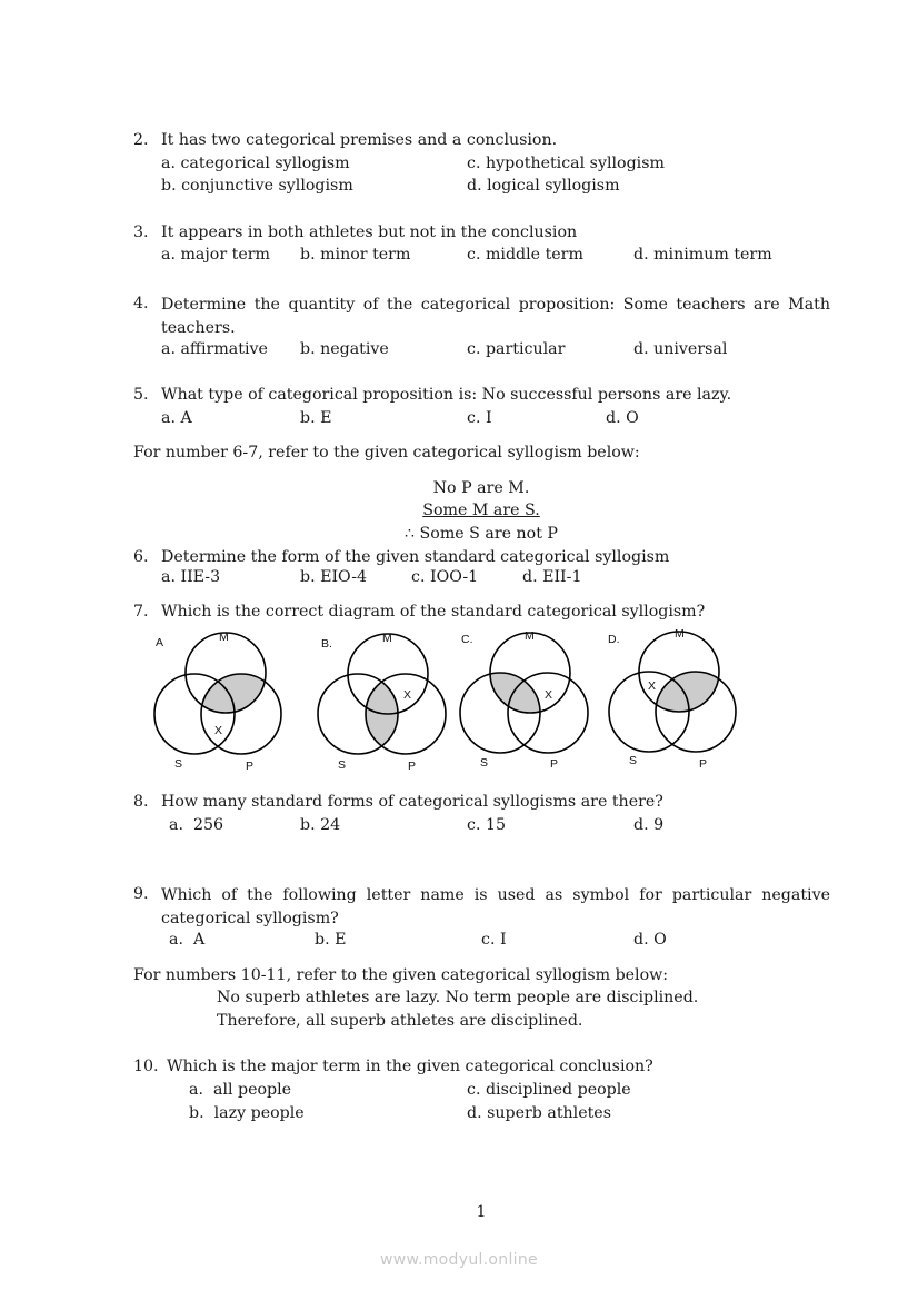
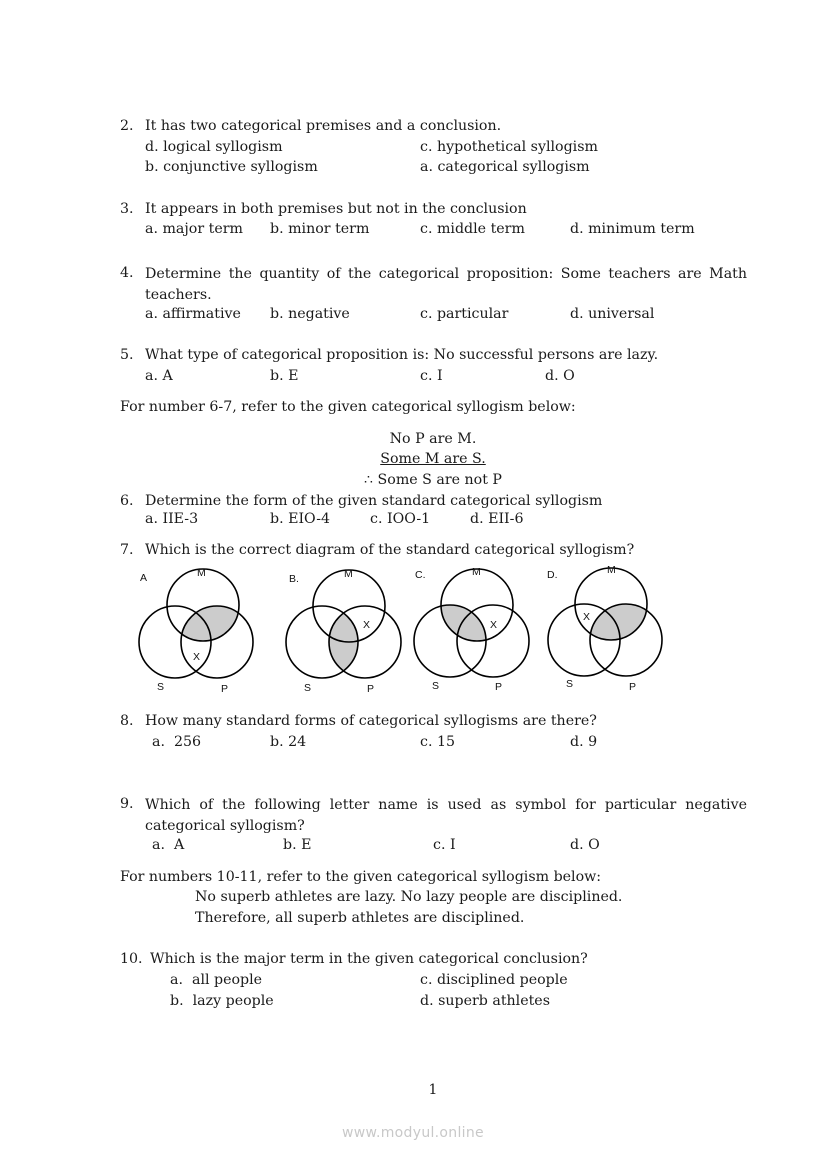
  2.
  It has two categorical premises and a conclusion.
- a. categorical syllogism
+ d. logical syllogism
  b. conjunctive syllogism
  c. hypothetical syllogism
- d. logical syllogism
+ a. categorical syllogism
  3.
- It appears in both athletes but not in the conclusion
+ It appears in both premises but not in the conclusion
  a. major term
  b. minor term
  c. middle term
  d. minimum term
  4.
  Determine the quantity of the categorical proposition: Some teachers are Math teachers.
  a. affirmative
  b. negative
  c. particular
  d. universal
  5.
  What type of categorical proposition is: No successful persons are lazy.
  a. A
  b. E
  c. I
  d. O
  For number 6-7, refer to the given categorical syllogism below:
  No P are M.
  Some M are S.
  ∴ Some S are not P
  6.
  Determine the form of the given standard categorical syllogism
  a. IIE-3
  b. EIO-4
  c. IOO-1
- d. EII-1
+ d. EII-6
  7.
  Which is the correct diagram of the standard categorical syllogism?
  A
  M
  X
  S
  P
  B.
  M
  X
  S
  P
  C.
  M
  X
  S
  P
  D.
  M
  X
  S
  P
  8.
  How many standard forms of categorical syllogisms are there?
  a. 256
  b. 24
  c. 15
  d. 9
  9.
  Which of the following letter name is used as symbol for particular negative categorical syllogism?
  a. A
  b. E
  c. I
  d. O
  For numbers 10-11, refer to the given categorical syllogism below:
- No superb athletes are lazy. No term people are disciplined.
+ No superb athletes are lazy. No lazy people are disciplined.
  Therefore, all superb athletes are disciplined.
  10.
  Which is the major term in the given categorical conclusion?
  a. all people
  b. lazy people
  c. disciplined people
  d. superb athletes
  1
  www.modyul.online
